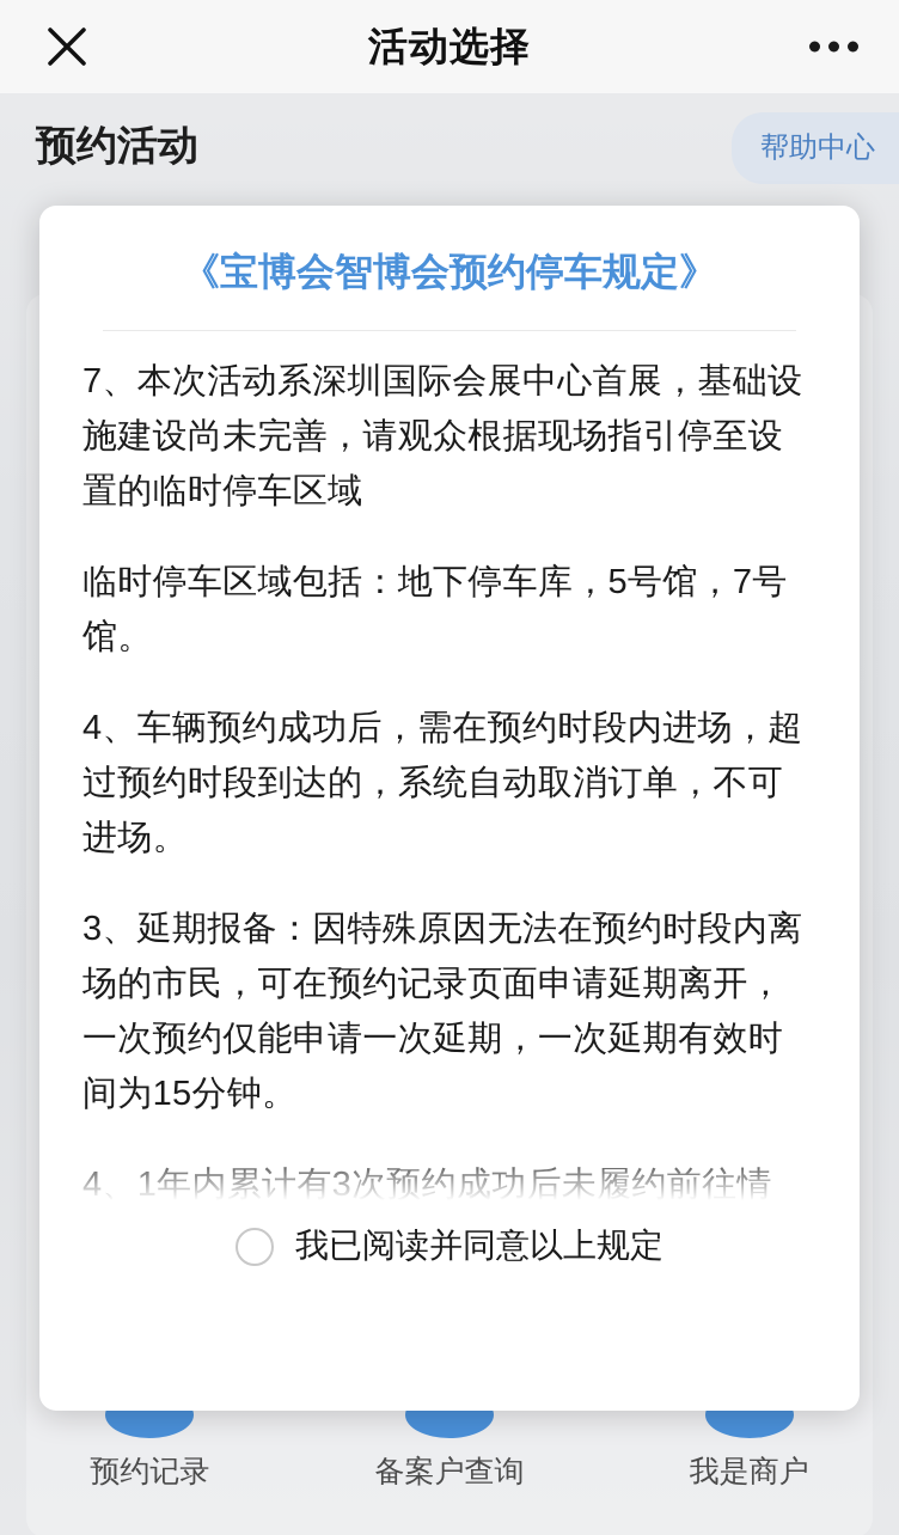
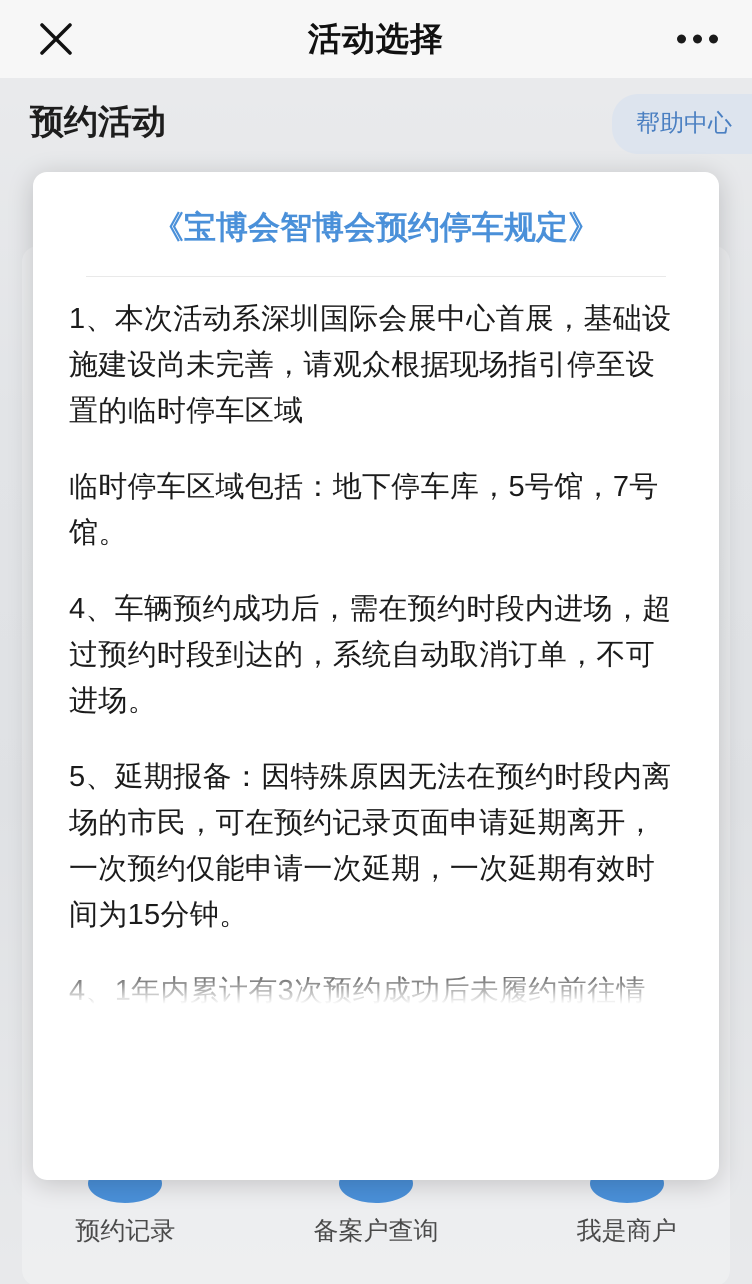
  活动选择
  预约记录
  备案户查询
  我是商户
  预约活动
  帮助中心
  《宝博会智博会预约停车规定》
- 7、本次活动系深圳国际会展中心首展，基础设施建设尚未完善，请观众根据现场指引停至设置的临时停车区域
+ 1、本次活动系深圳国际会展中心首展，基础设施建设尚未完善，请观众根据现场指引停至设置的临时停车区域
  临时停车区域包括：地下停车库，5号馆，7号馆。
  4、车辆预约成功后，需在预约时段内进场，超过预约时段到达的，系统自动取消订单，不可进场。
- 3、延期报备：因特殊原因无法在预约时段内离场的市民，可在预约记录页面申请延期离开，一次预约仅能申请一次延期，一次延期有效时间为15分钟。
+ 5、延期报备：因特殊原因无法在预约时段内离场的市民，可在预约记录页面申请延期离开，一次预约仅能申请一次延期，一次延期有效时间为15分钟。
- 我已阅读并同意以上规定
